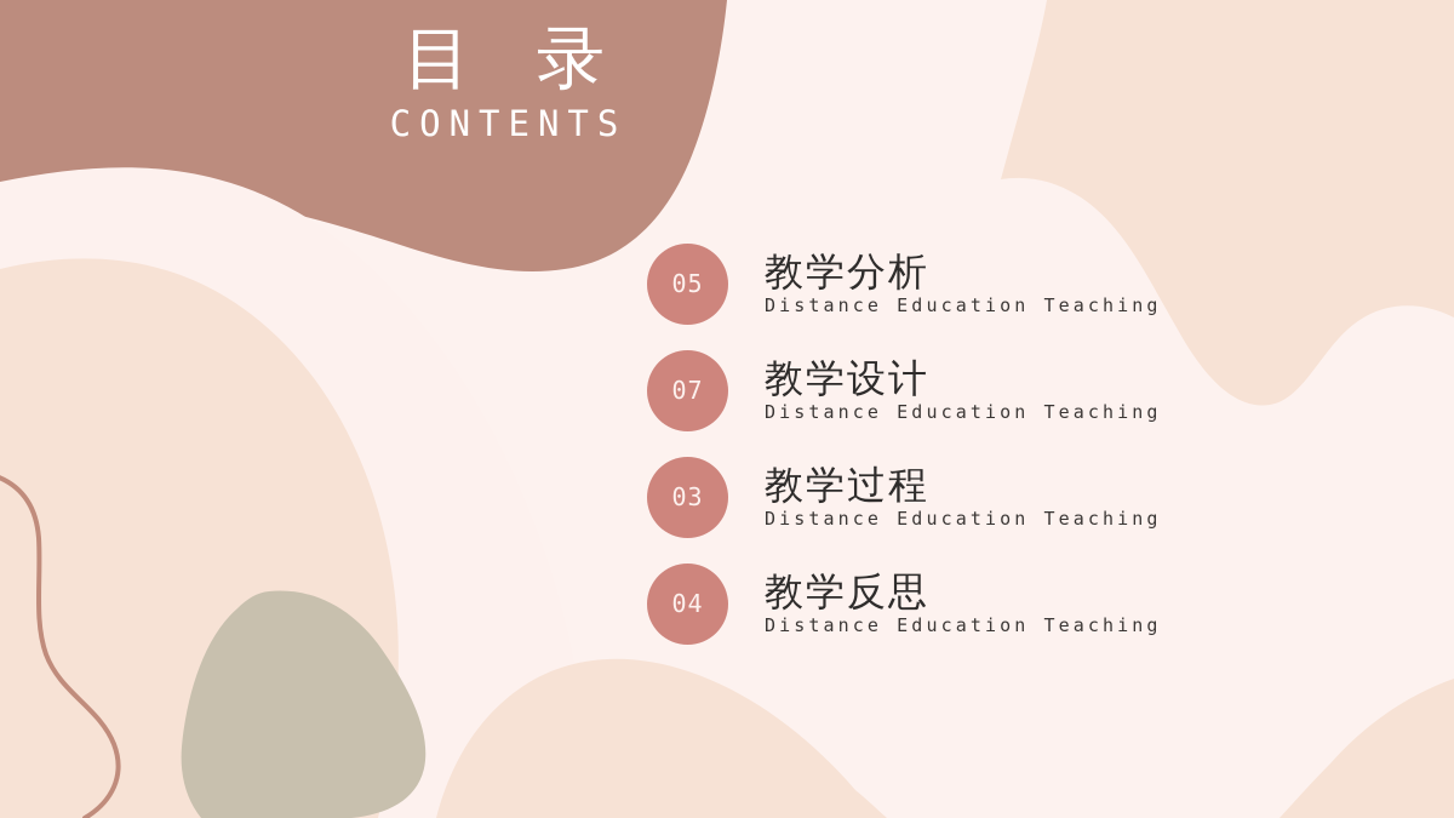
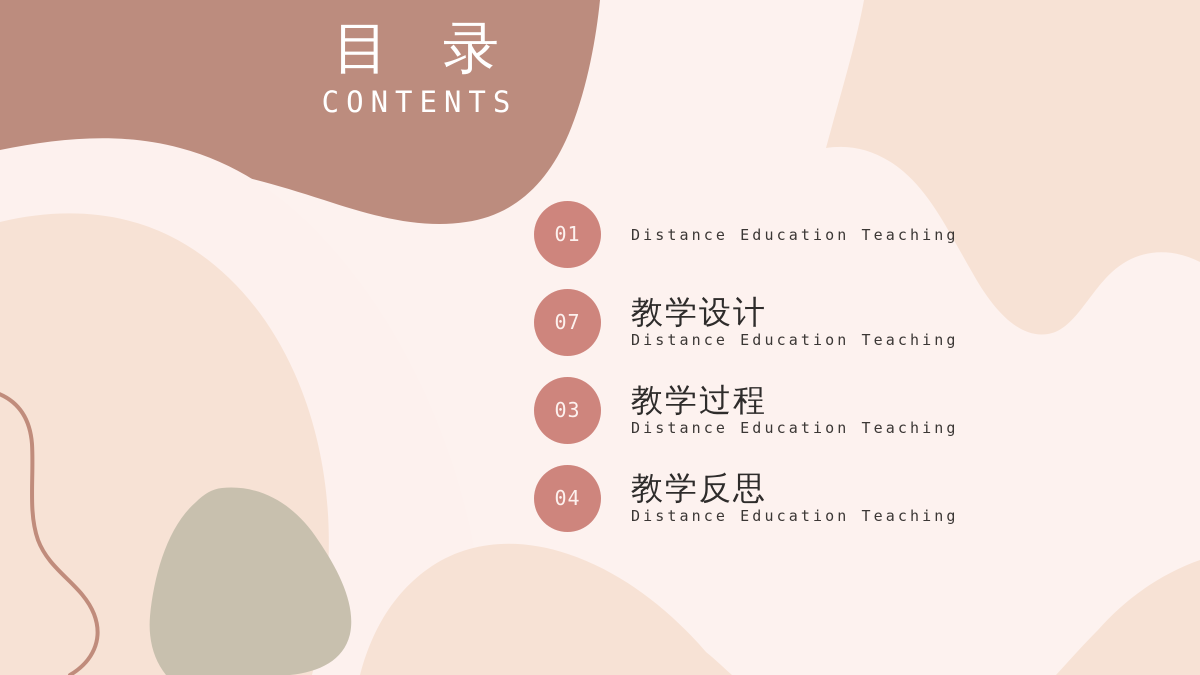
  目 录
  CONTENTS
- 05
+ 01
- 教学分析
  Distance Education Teaching
  07
  教学设计
  Distance Education Teaching
  03
  教学过程
  Distance Education Teaching
  04
  教学反思
  Distance Education Teaching
